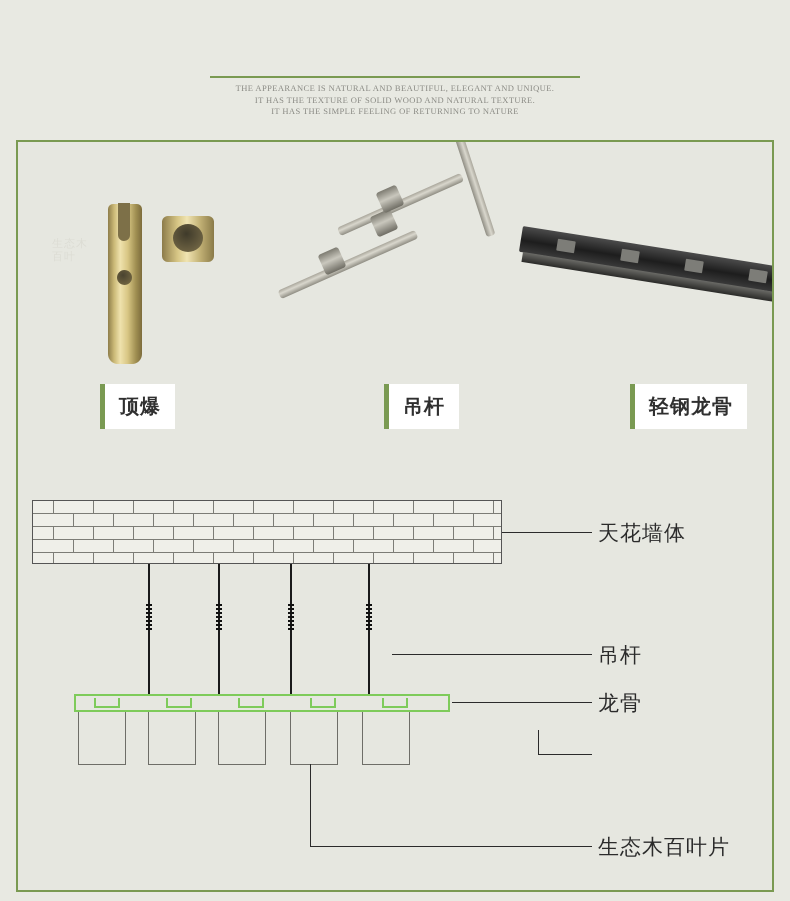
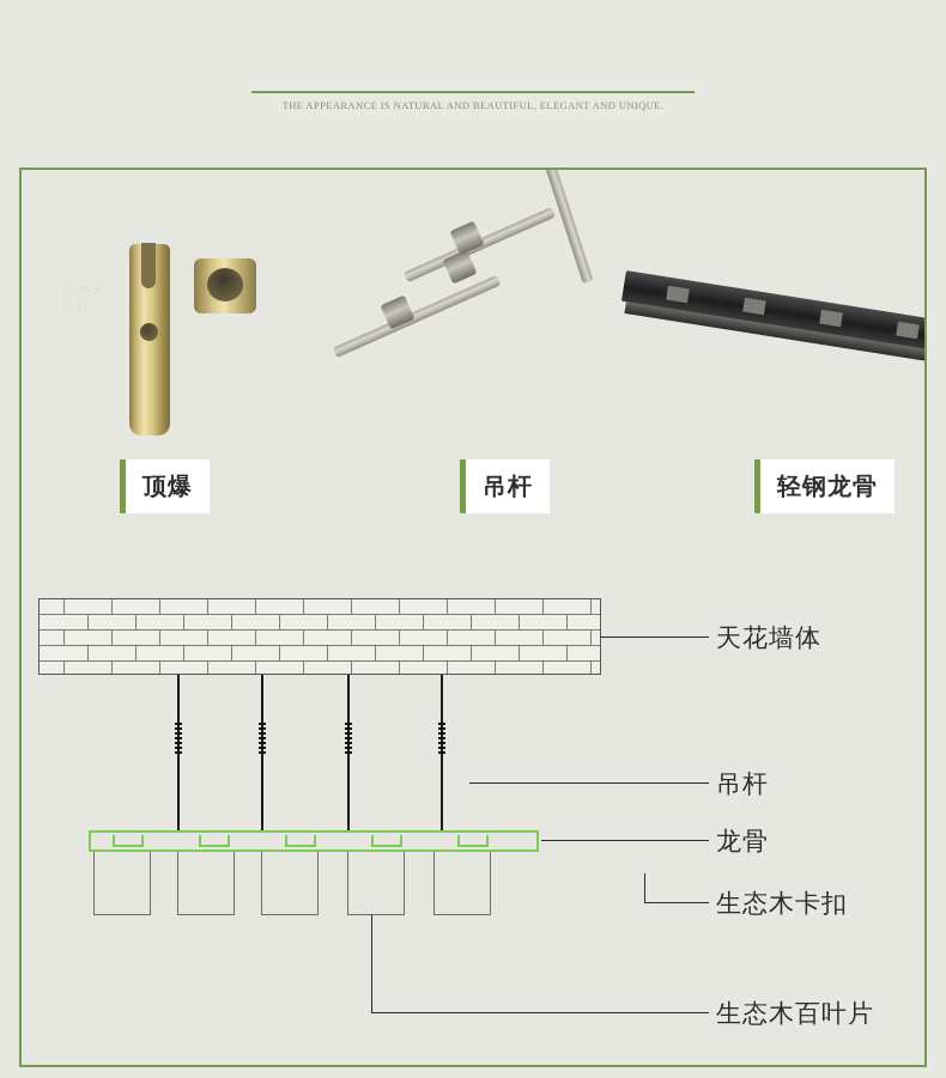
  THE APPEARANCE IS NATURAL AND BEAUTIFUL, ELEGANT AND UNIQUE.
- IT HAS THE TEXTURE OF SOLID WOOD AND NATURAL TEXTURE.
- IT HAS THE SIMPLE FEELING OF RETURNING TO NATURE
  顶爆
  吊杆
  轻钢龙骨
  天花墙体
  吊杆
  龙骨
+ 生态木卡扣
  生态木百叶片
